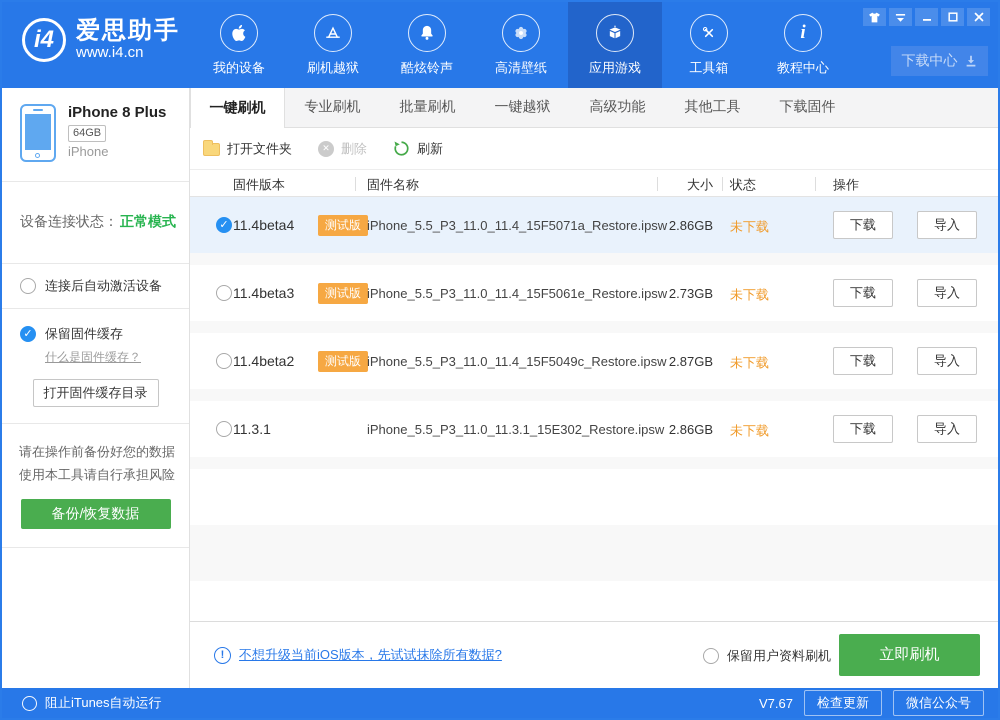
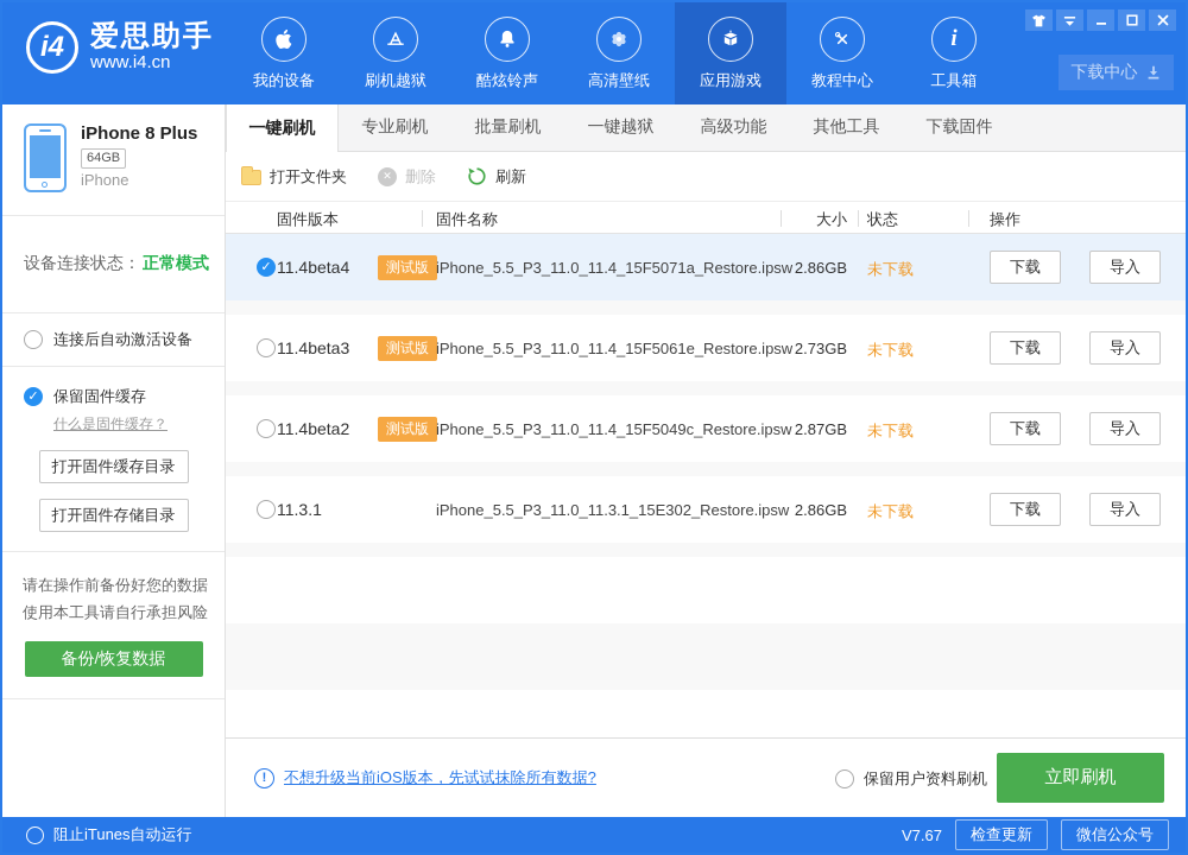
  i4
  爱思助手
  www.i4.cn
  我的设备
  刷机越狱
  酷炫铃声
  高清壁纸
  应用游戏
- 工具箱
+ 教程中心
  i
- 教程中心
+ 工具箱
  下载中心
  iPhone 8 Plus
  64GB
  iPhone
  设备连接状态：
  正常模式
  连接后自动激活设备
  保留固件缓存
  什么是固件缓存？
  打开固件缓存目录
+ 打开固件存储目录
  请在操作前备份好您的数据
  使用本工具请自行承担风险
  备份/恢复数据
  一键刷机
  专业刷机
  批量刷机
  一键越狱
  高级功能
  其他工具
  下载固件
  打开文件夹
  删除
  刷新
  固件版本
  固件名称
  大小
  状态
  操作
  11.4beta4
  测试版
  iPhone_5.5_P3_11.0_11.4_15F5071a_Restore.ipsw
  2.86GB
  未下载
  下载
  导入
  11.4beta3
  测试版
  iPhone_5.5_P3_11.0_11.4_15F5061e_Restore.ipsw
  2.73GB
  未下载
  下载
  导入
  11.4beta2
  测试版
  iPhone_5.5_P3_11.0_11.4_15F5049c_Restore.ipsw
  2.87GB
  未下载
  下载
  导入
  11.3.1
  iPhone_5.5_P3_11.0_11.3.1_15E302_Restore.ipsw
  2.86GB
  未下载
  下载
  导入
  不想升级当前iOS版本，先试试抹除所有数据?
  保留用户资料刷机
  立即刷机
  阻止iTunes自动运行
  V7.67
  检查更新
  微信公众号
